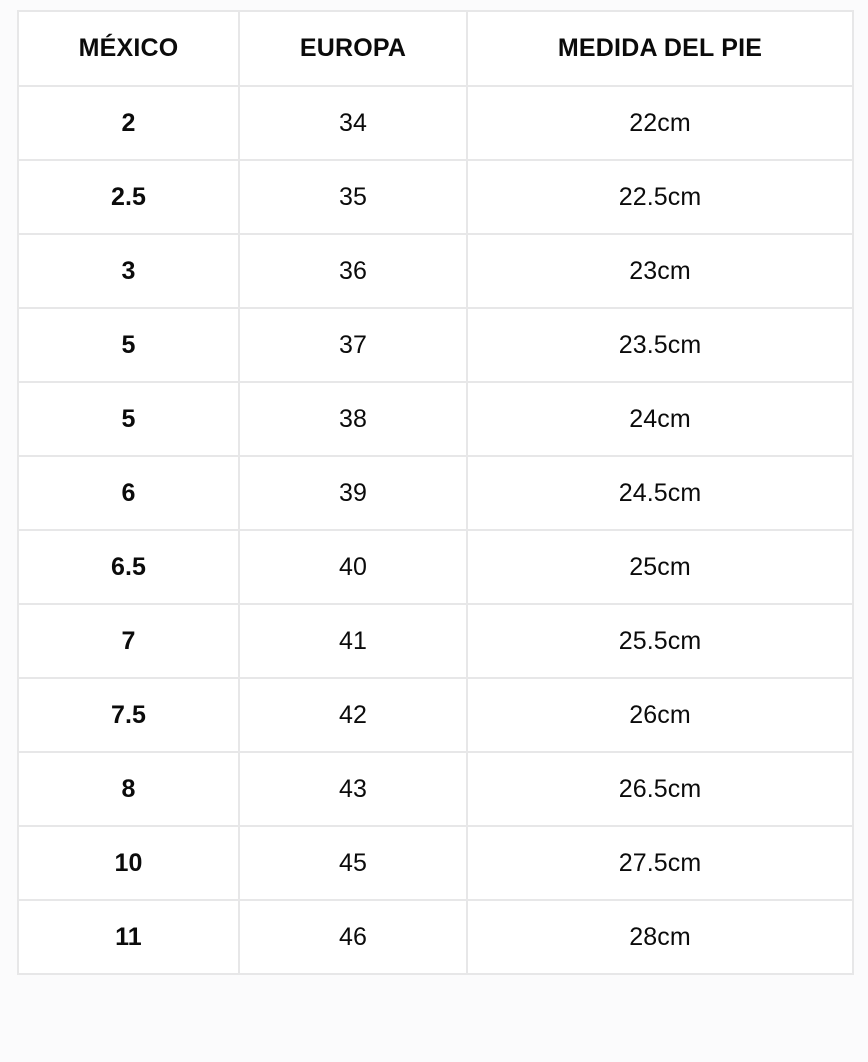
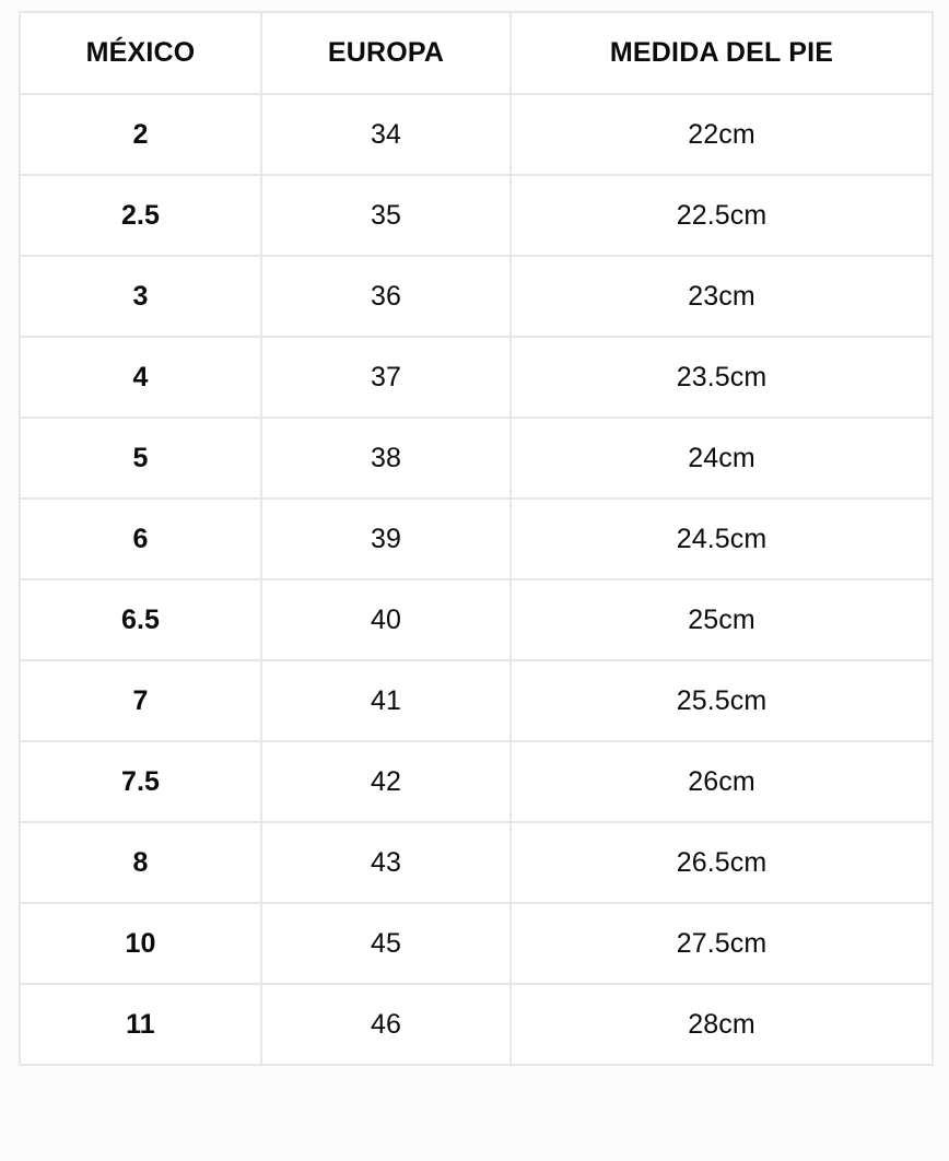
  MÉXICO	EUROPA	MEDIDA DEL PIE
  2	34	22cm
  2.5	35	22.5cm
  3	36	23cm
- 5	37	23.5cm
+ 4	37	23.5cm
  5	38	24cm
  6	39	24.5cm
  6.5	40	25cm
  7	41	25.5cm
  7.5	42	26cm
  8	43	26.5cm
  10	45	27.5cm
  11	46	28cm
